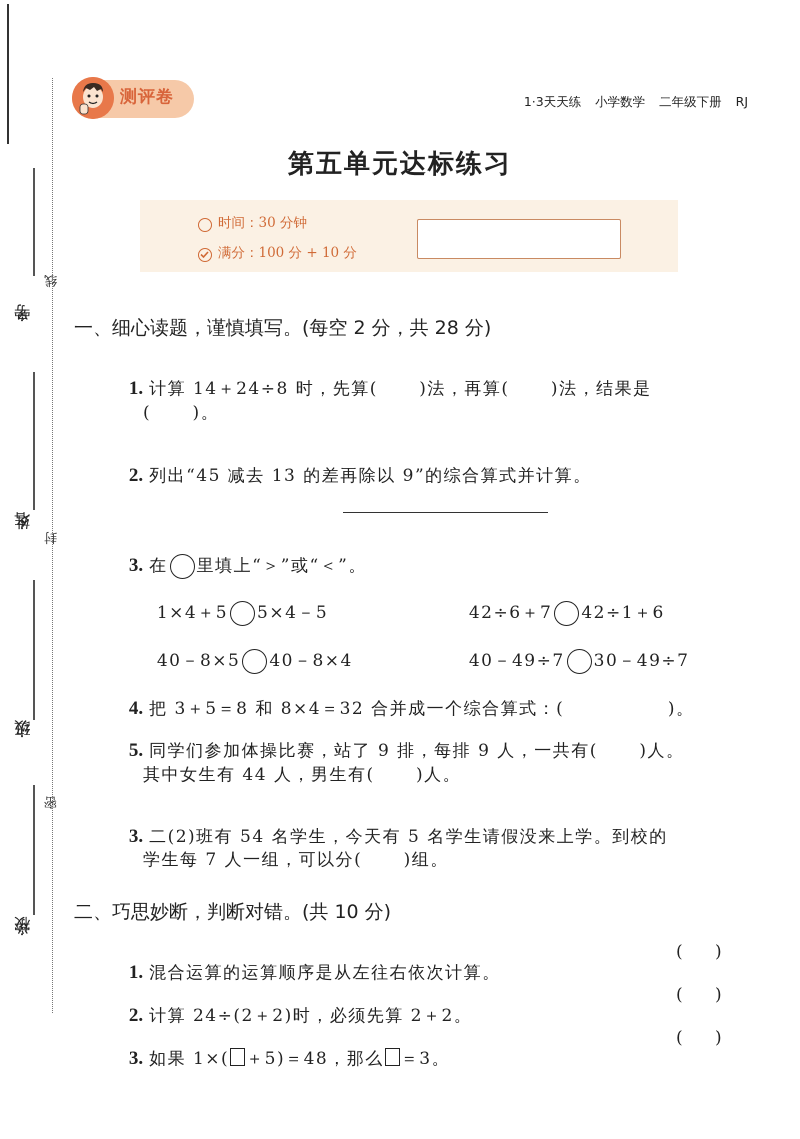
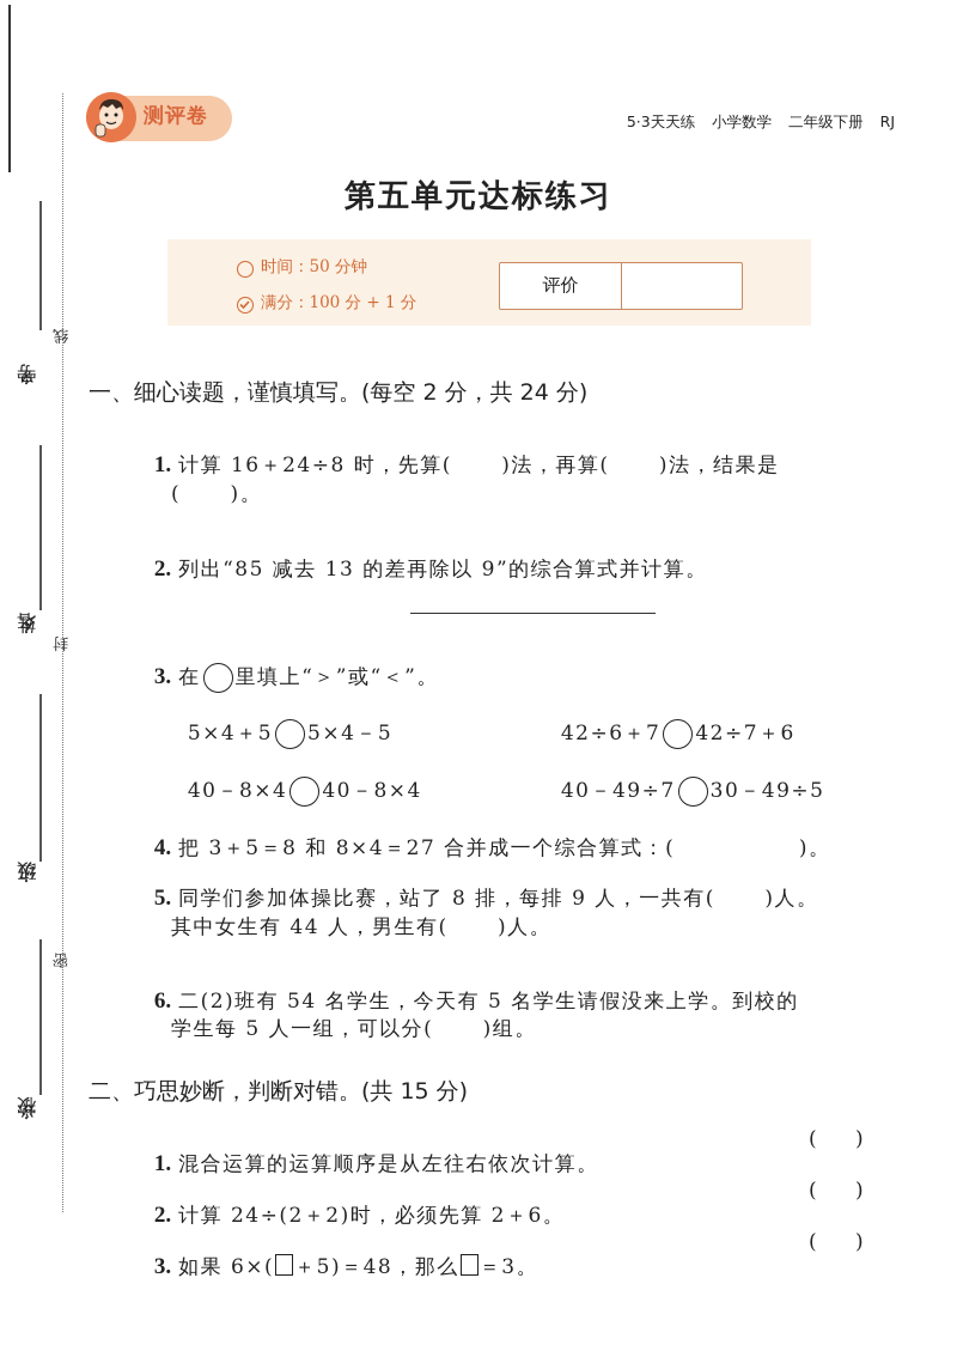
  测评卷
- 1·3天天练 小学数学 二年级下册 RJ
+ 5·3天天练 小学数学 二年级下册 RJ
  第五单元达标练习
- 时间：30 分钟
+ 时间：50 分钟
- 满分：100 分 + 10 分
+ 满分：100 分 + 1 分
+ 评价
- 一、细心读题，谨慎填写。(每空 2 分，共 28 分)
+ 一、细心读题，谨慎填写。(每空 2 分，共 24 分)
- 1. 计算 14＋24÷8 时，先算( )法，再算( )法，结果是
+ 1. 计算 16＋24÷8 时，先算( )法，再算( )法，结果是
  ( )。
- 2. 列出“45 减去 13 的差再除以 9”的综合算式并计算。
+ 2. 列出“85 减去 13 的差再除以 9”的综合算式并计算。
  3. 在 里填上“＞”或“＜”。
- 1×4＋5 5×4－5
+ 5×4＋5 5×4－5
- 42÷6＋7 42÷1＋6
+ 42÷6＋7 42÷7＋6
- 40－8×5 40－8×4
+ 40－8×4 40－8×4
- 40－49÷7 30－49÷7
+ 40－49÷7 30－49÷5
- 4. 把 3＋5＝8 和 8×4＝32 合并成一个综合算式：( )。
+ 4. 把 3＋5＝8 和 8×4＝27 合并成一个综合算式：( )。
- 5. 同学们参加体操比赛，站了 9 排，每排 9 人，一共有( )人。
+ 5. 同学们参加体操比赛，站了 8 排，每排 9 人，一共有( )人。
  其中女生有 44 人，男生有( )人。
- 3. 二(2)班有 54 名学生，今天有 5 名学生请假没来上学。到校的
+ 6. 二(2)班有 54 名学生，今天有 5 名学生请假没来上学。到校的
- 学生每 7 人一组，可以分( )组。
+ 学生每 5 人一组，可以分( )组。
- 二、巧思妙断，判断对错。(共 10 分)
+ 二、巧思妙断，判断对错。(共 15 分)
  1. 混合运算的运算顺序是从左往右依次计算。
  ( )
- 2. 计算 24÷(2＋2)时，必须先算 2＋2。
+ 2. 计算 24÷(2＋2)时，必须先算 2＋6。
  ( )
- 3. 如果 1×( ＋5)＝48，那么 ＝3。
+ 3. 如果 6×( ＋5)＝48，那么 ＝3。
  ( )
